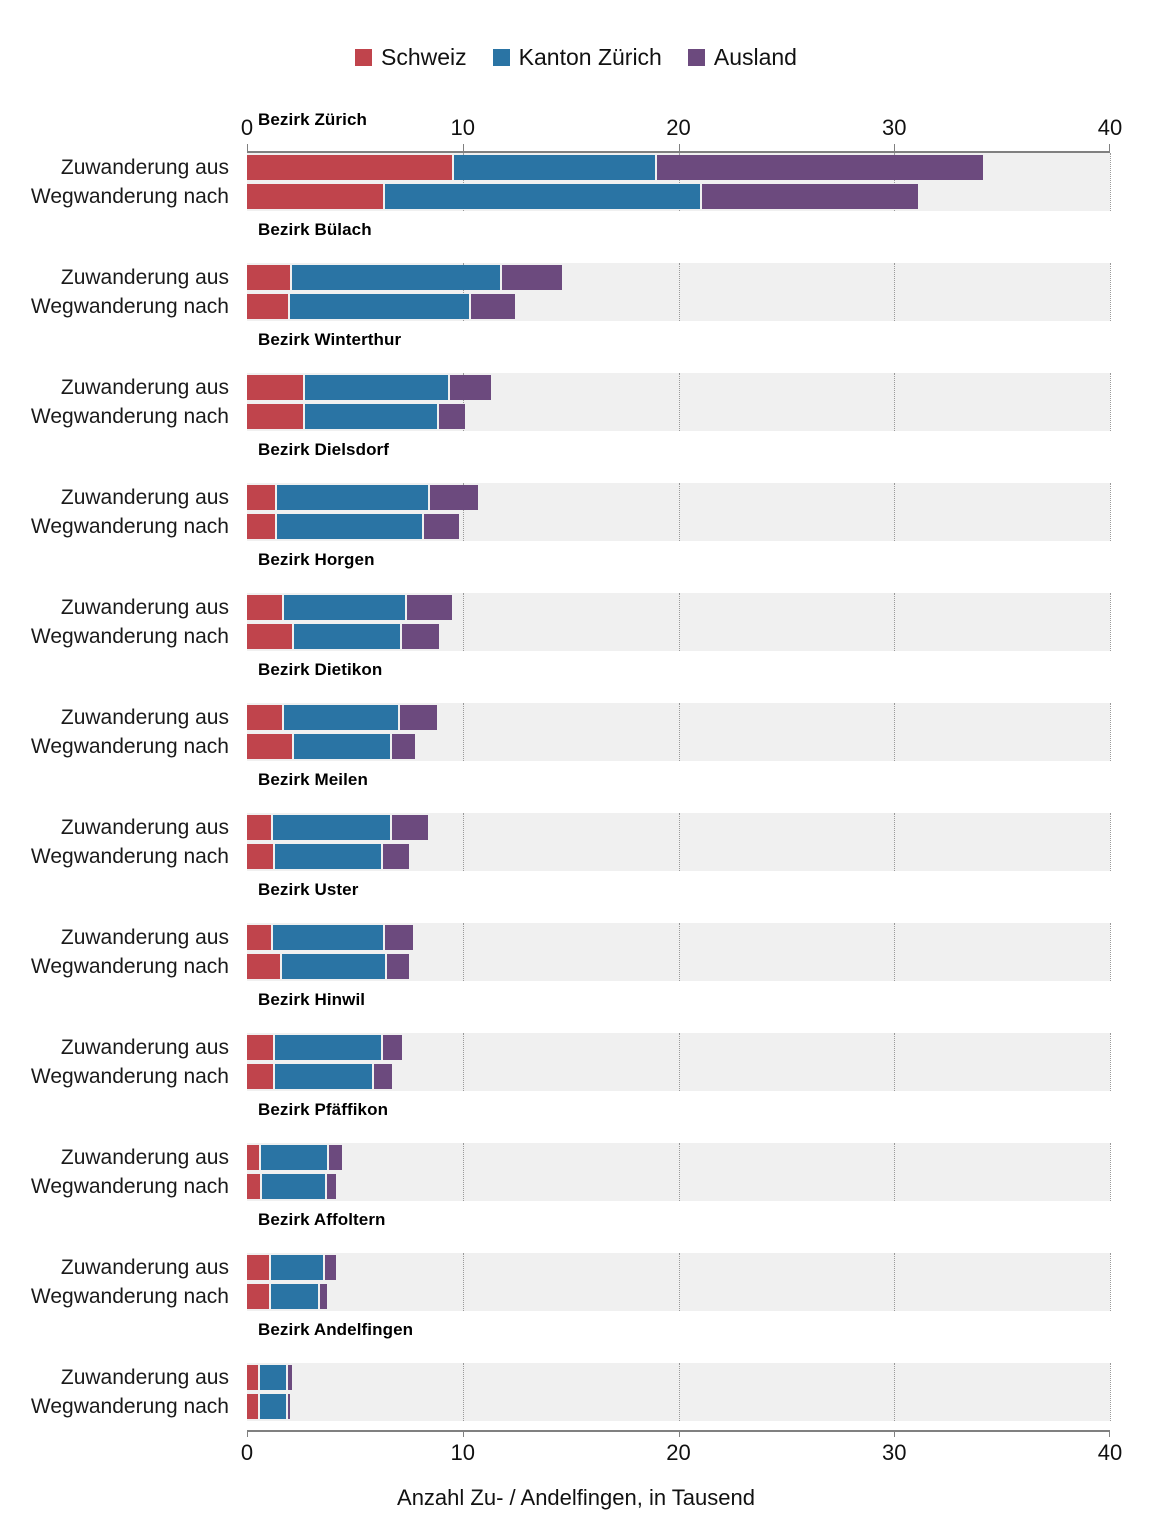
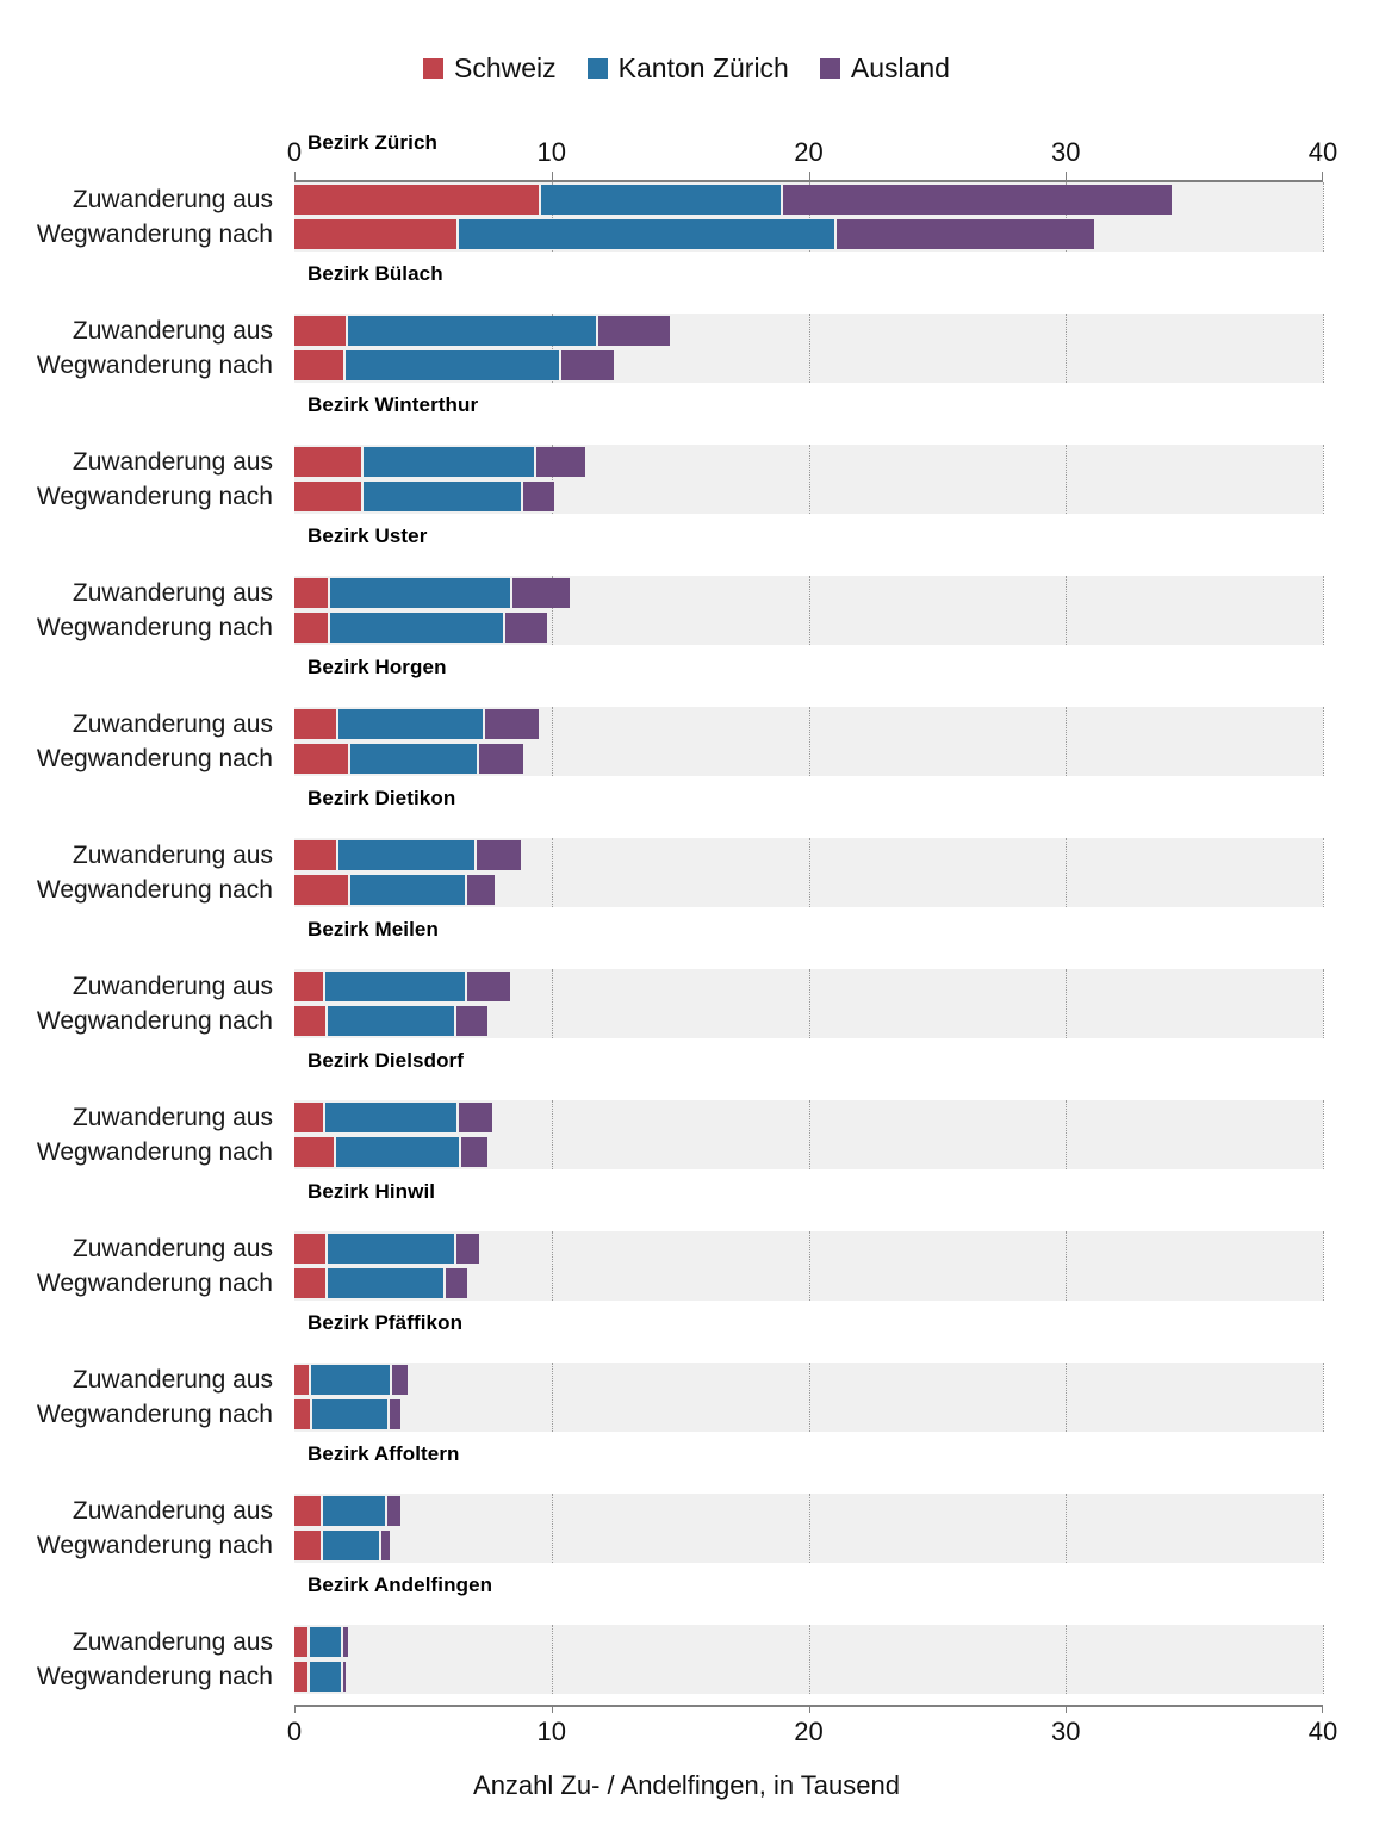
  Schweiz
  Kanton Zürich
  Ausland
  Bezirk Zürich
  Zuwanderung aus
  Wegwanderung nach
  0
  10
  20
  30
  40
  Bezirk Bülach
  Zuwanderung aus
  Wegwanderung nach
  Bezirk Winterthur
  Zuwanderung aus
  Wegwanderung nach
- Bezirk Dielsdorf
+ Bezirk Uster
  Zuwanderung aus
  Wegwanderung nach
  Bezirk Horgen
  Zuwanderung aus
  Wegwanderung nach
  Bezirk Dietikon
  Zuwanderung aus
  Wegwanderung nach
  Bezirk Meilen
  Zuwanderung aus
  Wegwanderung nach
- Bezirk Uster
+ Bezirk Dielsdorf
  Zuwanderung aus
  Wegwanderung nach
  Bezirk Hinwil
  Zuwanderung aus
  Wegwanderung nach
  Bezirk Pfäffikon
  Zuwanderung aus
  Wegwanderung nach
  Bezirk Affoltern
  Zuwanderung aus
  Wegwanderung nach
  Bezirk Andelfingen
  Zuwanderung aus
  Wegwanderung nach
  0
  10
  20
  30
  40
  Anzahl Zu- / Andelfingen, in Tausend
